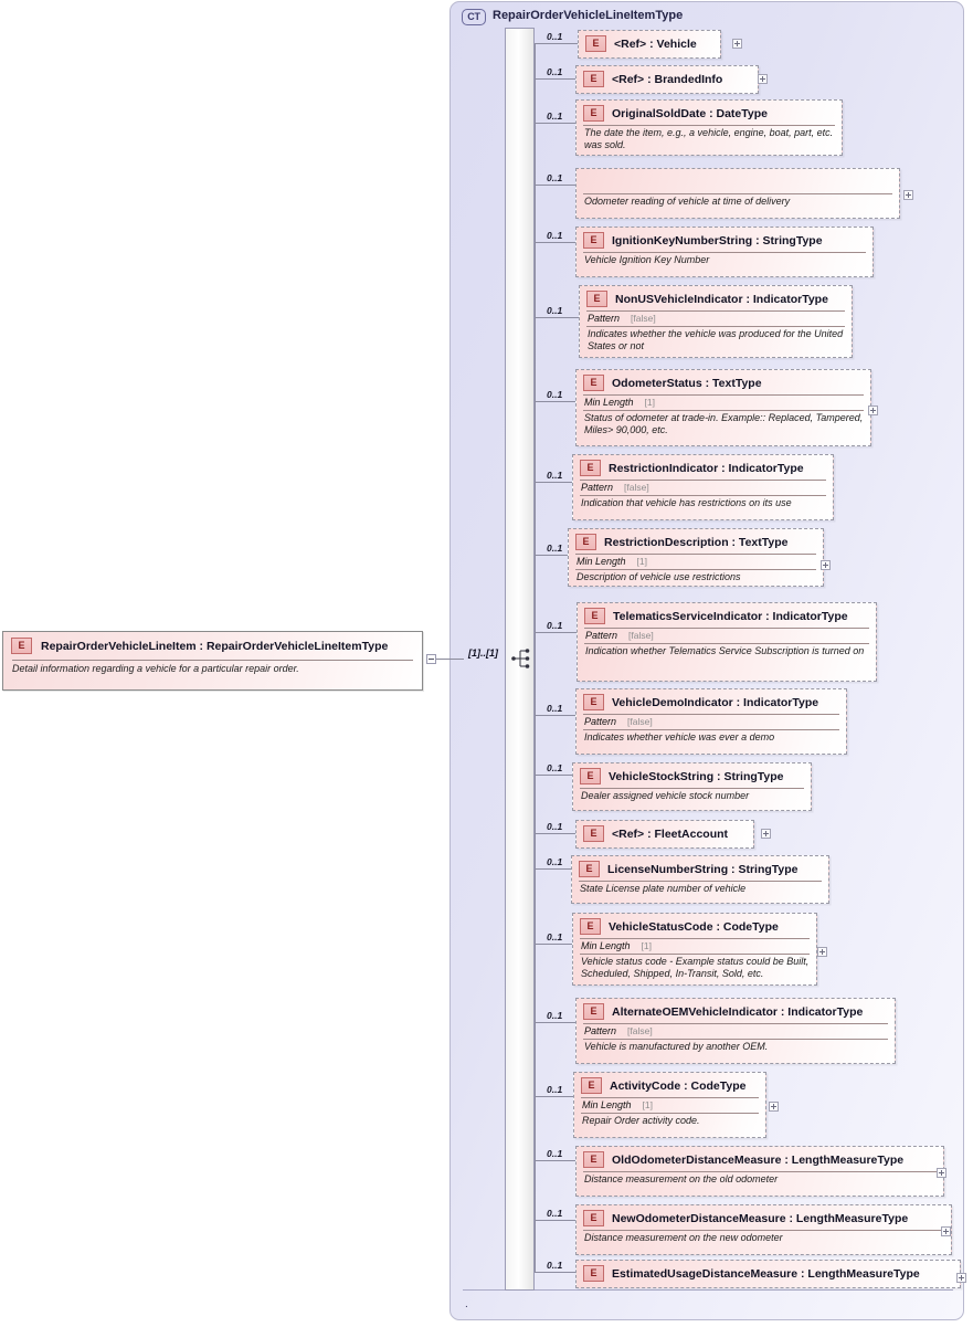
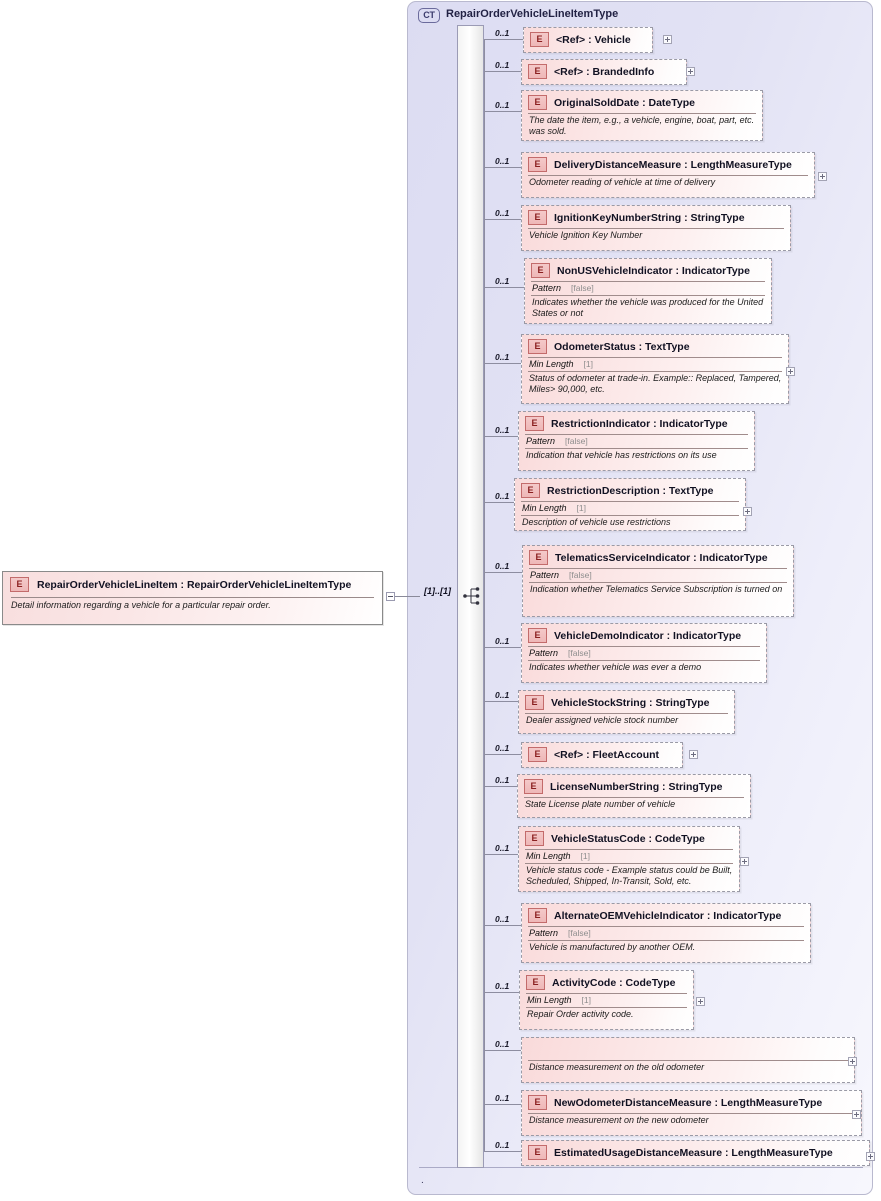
  CT
  RepairOrderVehicleLineItemType
  .
  E RepairOrderVehicleLineItem : RepairOrderVehicleLineItemType
  Detail information regarding a vehicle for a particular repair order.
  [1]..[1]
  0..1
  E <Ref> : Vehicle
  0..1
  E <Ref> : BrandedInfo
  0..1
  E OriginalSoldDate : DateType
  The date the item, e.g., a vehicle, engine, boat, part, etc. was sold.
  0..1
+ E DeliveryDistanceMeasure : LengthMeasureType
  Odometer reading of vehicle at time of delivery
  0..1
  E IgnitionKeyNumberString : StringType
  Vehicle Ignition Key Number
  0..1
  E NonUSVehicleIndicator : IndicatorType
  Pattern [false]
  Indicates whether the vehicle was produced for the United States or not
  0..1
  E OdometerStatus : TextType
  Min Length [1]
  Status of odometer at trade-in. Example:: Replaced, Tampered, Miles> 90,000, etc.
  0..1
  E RestrictionIndicator : IndicatorType
  Pattern [false]
  Indication that vehicle has restrictions on its use
  0..1
  E RestrictionDescription : TextType
  Min Length [1]
  Description of vehicle use restrictions
  0..1
  E TelematicsServiceIndicator : IndicatorType
  Pattern [false]
  Indication whether Telematics Service Subscription is turned on
  0..1
  E VehicleDemoIndicator : IndicatorType
  Pattern [false]
  Indicates whether vehicle was ever a demo
  0..1
  E VehicleStockString : StringType
  Dealer assigned vehicle stock number
  0..1
  E <Ref> : FleetAccount
  0..1
  E LicenseNumberString : StringType
  State License plate number of vehicle
  0..1
  E VehicleStatusCode : CodeType
  Min Length [1]
  Vehicle status code - Example status could be Built, Scheduled, Shipped, In-Transit, Sold, etc.
  0..1
  E AlternateOEMVehicleIndicator : IndicatorType
  Pattern [false]
  Vehicle is manufactured by another OEM.
  0..1
  E ActivityCode : CodeType
  Min Length [1]
  Repair Order activity code.
  0..1
- E OldOdometerDistanceMeasure : LengthMeasureType
  Distance measurement on the old odometer
  0..1
  E NewOdometerDistanceMeasure : LengthMeasureType
  Distance measurement on the new odometer
  0..1
  E EstimatedUsageDistanceMeasure : LengthMeasureType
